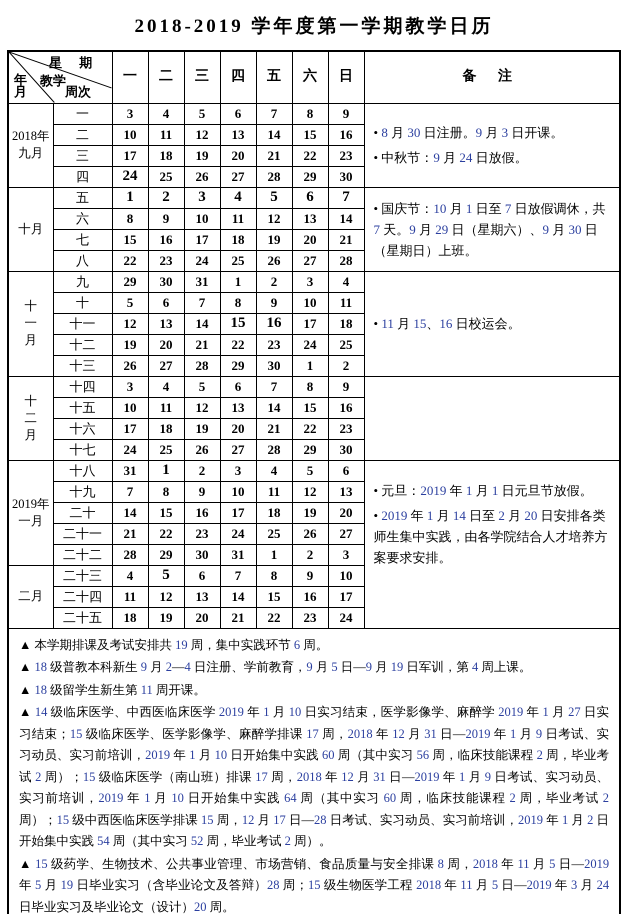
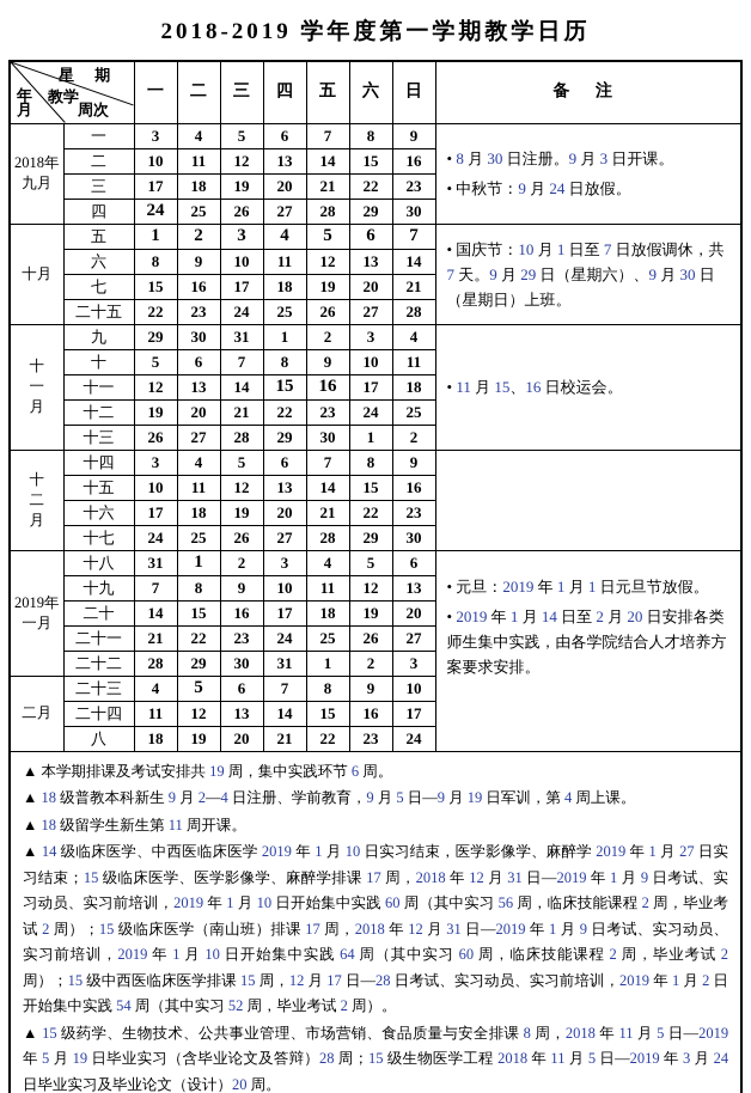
  2018-2019 学年度第一学期教学日历
  星 期 年 教学 月 周次	一	二	三	四	五	六	日	备 注
  2018年九月	一	3	4	5	6	7	8	9	• 8 月 30 日注册。9 月 3 日开课。• 中秋节：9 月 24 日放假。
  二	10	11	12	13	14	15	16
  三	17	18	19	20	21	22	23
  四	24	25	26	27	28	29	30
  十月	五	1	2	3	4	5	6	7	• 国庆节：10 月 1 日至 7 日放假调休，共 7 天。9 月 29 日（星期六）、9 月 30 日（星期日）上班。
  六	8	9	10	11	12	13	14
  七	15	16	17	18	19	20	21
- 八	22	23	24	25	26	27	28
+ 二十五	22	23	24	25	26	27	28
  十一月	九	29	30	31	1	2	3	4	• 11 月 15、16 日校运会。
  十	5	6	7	8	9	10	11
  十一	12	13	14	15	16	17	18
  十二	19	20	21	22	23	24	25
  十三	26	27	28	29	30	1	2
  十二月	十四	3	4	5	6	7	8	9
  十五	10	11	12	13	14	15	16
  十六	17	18	19	20	21	22	23
  十七	24	25	26	27	28	29	30
  2019年一月	十八	31	1	2	3	4	5	6	• 元旦：2019 年 1 月 1 日元旦节放假。• 2019 年 1 月 14 日至 2 月 20 日安排各类师生集中实践，由各学院结合人才培养方案要求安排。
  十九	7	8	9	10	11	12	13
  二十	14	15	16	17	18	19	20
  二十一	21	22	23	24	25	26	27
  二十二	28	29	30	31	1	2	3
  二月	二十三	4	5	6	7	8	9	10
  二十四	11	12	13	14	15	16	17
- 二十五	18	19	20	21	22	23	24
+ 八	18	19	20	21	22	23	24
  ▲ 本学期排课及考试安排共 19 周，集中实践环节 6 周。▲ 18 级普教本科新生 9 月 2—4 日注册、学前教育，9 月 5 日—9 月 19 日军训，第 4 周上课。▲ 18 级留学生新生第 11 周开课。▲ 14 级临床医学、中西医临床医学 2019 年 1 月 10 日实习结束，医学影像学、麻醉学 2019 年 1 月 27 日实习结束；15 级临床医学、医学影像学、麻醉学排课 17 周，2018 年 12 月 31 日—2019 年 1 月 9 日考试、实习动员、实习前培训，2019 年 1 月 10 日开始集中实践 60 周（其中实习 56 周，临床技能课程 2 周，毕业考试 2 周）；15 级临床医学（南山班）排课 17 周，2018 年 12 月 31 日—2019 年 1 月 9 日考试、实习动员、实习前培训，2019 年 1 月 10 日开始集中实践 64 周（其中实习 60 周，临床技能课程 2 周，毕业考试 2 周）；15 级中西医临床医学排课 15 周，12 月 17 日—28 日考试、实习动员、实习前培训，2019 年 1 月 2 日开始集中实践 54 周（其中实习 52 周，毕业考试 2 周）。▲ 15 级药学、生物技术、公共事业管理、市场营销、食品质量与安全排课 8 周，2018 年 11 月 5 日—2019 年 5 月 19 日毕业实习（含毕业论文及答辩）28 周；15 级生物医学工程 2018 年 11 月 5 日—2019 年 3 月 24 日毕业实习及毕业论文（设计）20 周。
